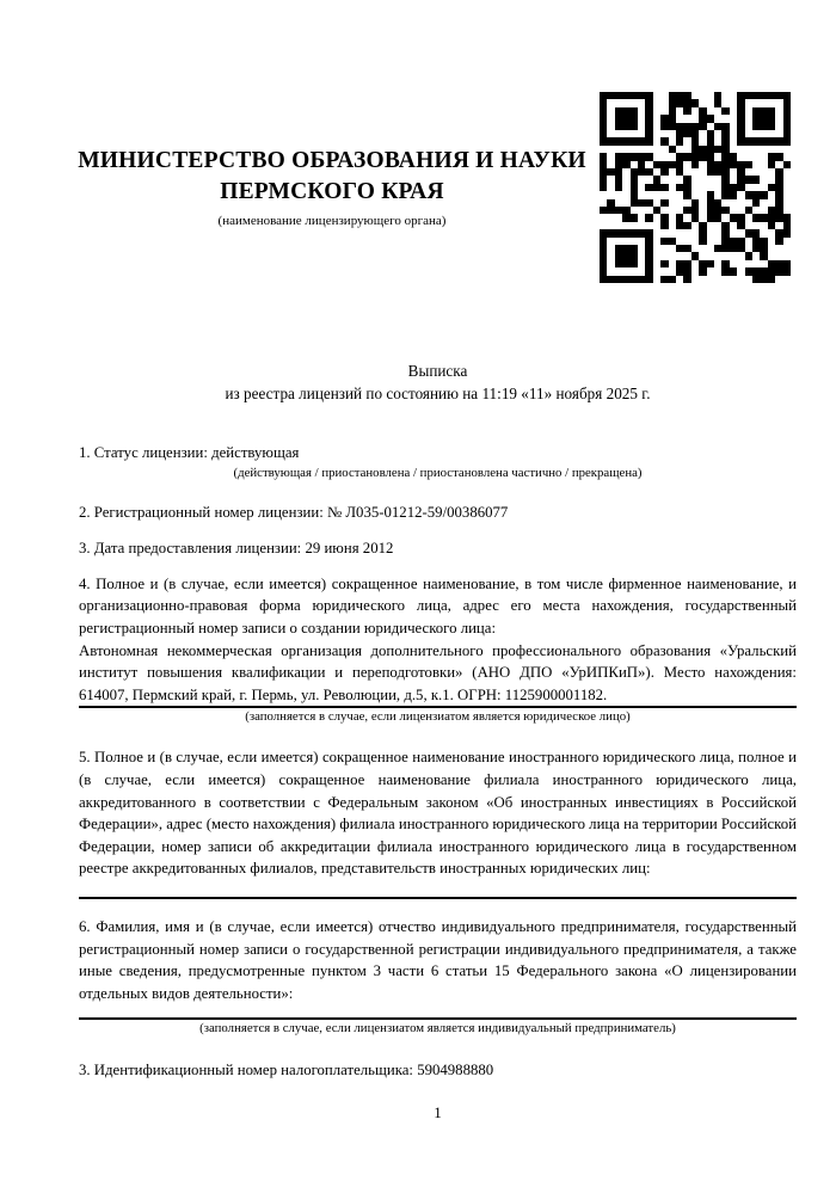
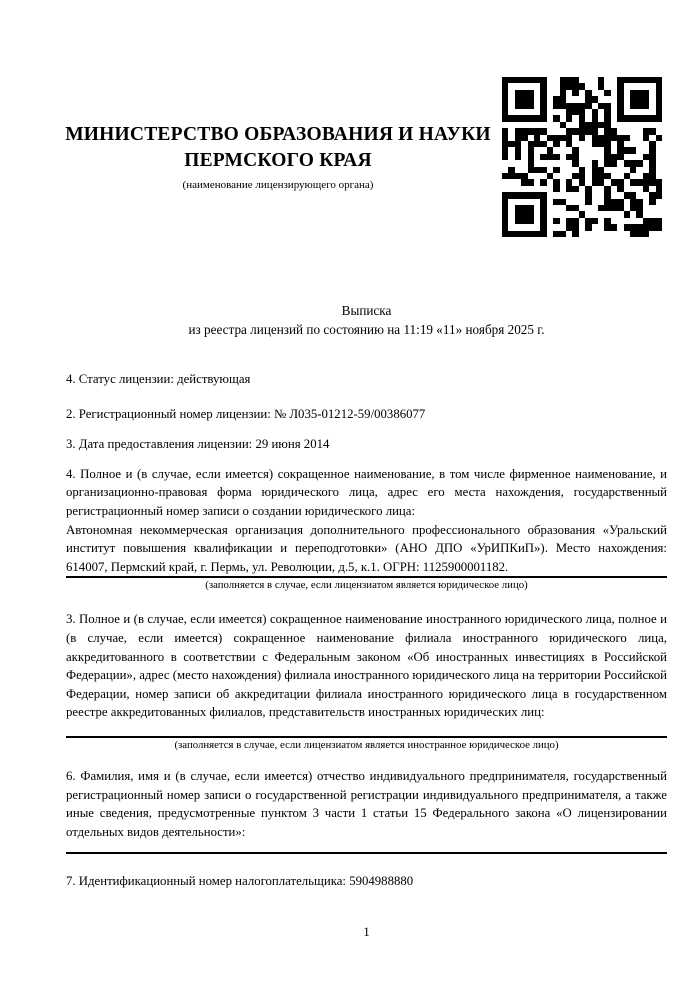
  МИНИСТЕРСТВО ОБРАЗОВАНИЯ И НАУКИ
  ПЕРМСКОГО КРАЯ
  (наименование лицензирующего органа)
  Выписка
  из реестра лицензий по состоянию на 11:19 «11» ноября 2025 г.
- 1. Статус лицензии: действующая
+ 4. Статус лицензии: действующая
- (действующая / приостановлена / приостановлена частично / прекращена)
  2. Регистрационный номер лицензии: № Л035-01212-59/00386077
- 3. Дата предоставления лицензии: 29 июня 2012
+ 3. Дата предоставления лицензии: 29 июня 2014
  4. Полное и (в случае, если имеется) сокращенное наименование, в том числе фирменное наименование, и организационно-правовая форма юридического лица, адрес его места нахождения, государственный регистрационный номер записи о создании юридического лица:
  Автономная некоммерческая организация дополнительного профессионального образования «Уральский институт повышения квалификации и переподготовки» (АНО ДПО «УрИПКиП»). Место нахождения: 614007, Пермский край, г. Пермь, ул. Революции, д.5, к.1. ОГРН: 1125900001182.
  (заполняется в случае, если лицензиатом является юридическое лицо)
- 5. Полное и (в случае, если имеется) сокращенное наименование иностранного юридического лица, полное и (в случае, если имеется) сокращенное наименование филиала иностранного юридического лица, аккредитованного в соответствии с Федеральным законом «Об иностранных инвестициях в Российской Федерации», адрес (место нахождения) филиала иностранного юридического лица на территории Российской Федерации, номер записи об аккредитации филиала иностранного юридического лица в государственном реестре аккредитованных филиалов, представительств иностранных юридических лиц:
+ 3. Полное и (в случае, если имеется) сокращенное наименование иностранного юридического лица, полное и (в случае, если имеется) сокращенное наименование филиала иностранного юридического лица, аккредитованного в соответствии с Федеральным законом «Об иностранных инвестициях в Российской Федерации», адрес (место нахождения) филиала иностранного юридического лица на территории Российской Федерации, номер записи об аккредитации филиала иностранного юридического лица в государственном реестре аккредитованных филиалов, представительств иностранных юридических лиц:
+ (заполняется в случае, если лицензиатом является иностранное юридическое лицо)
- 6. Фамилия, имя и (в случае, если имеется) отчество индивидуального предпринимателя, государственный регистрационный номер записи о государственной регистрации индивидуального предпринимателя, а также иные сведения, предусмотренные пунктом 3 части 6 статьи 15 Федерального закона «О лицензировании отдельных видов деятельности»:
+ 6. Фамилия, имя и (в случае, если имеется) отчество индивидуального предпринимателя, государственный регистрационный номер записи о государственной регистрации индивидуального предпринимателя, а также иные сведения, предусмотренные пунктом 3 части 1 статьи 15 Федерального закона «О лицензировании отдельных видов деятельности»:
- (заполняется в случае, если лицензиатом является индивидуальный предприниматель)
- 3. Идентификационный номер налогоплательщика: 5904988880
+ 7. Идентификационный номер налогоплательщика: 5904988880
  1
